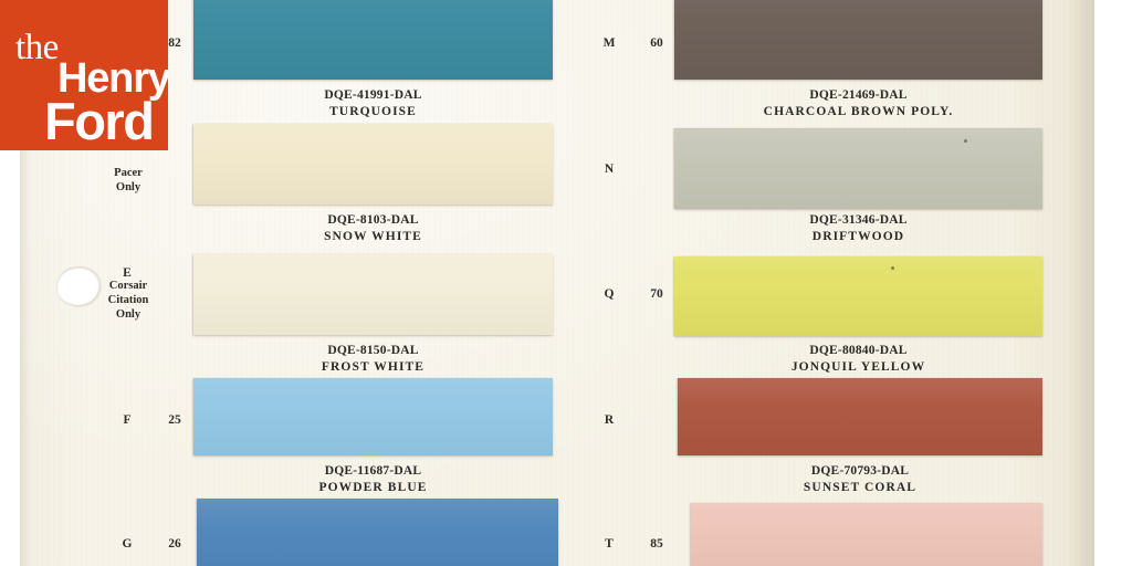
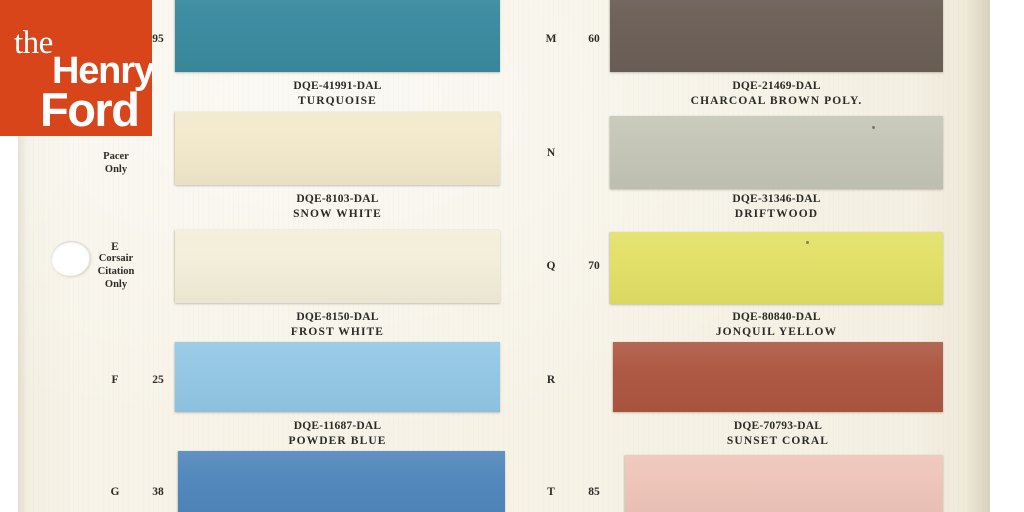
  DQE-41991-DAL
  TURQUOISE
- 82
+ 95
  DQE-8103-DAL
  SNOW WHITE
  Pacer
  Only
  DQE-8150-DAL
  FROST WHITE
  E
  Corsair
  Citation
  Only
  DQE-11687-DAL
  POWDER BLUE
  F
  25
  G
- 26
+ 38
  DQE-21469-DAL
  CHARCOAL BROWN POLY.
  M
  60
  DQE-31346-DAL
  DRIFTWOOD
  N
  DQE-80840-DAL
  JONQUIL YELLOW
  Q
  70
  DQE-70793-DAL
  SUNSET CORAL
  R
  T
  85
  the
  Henry
  Ford
